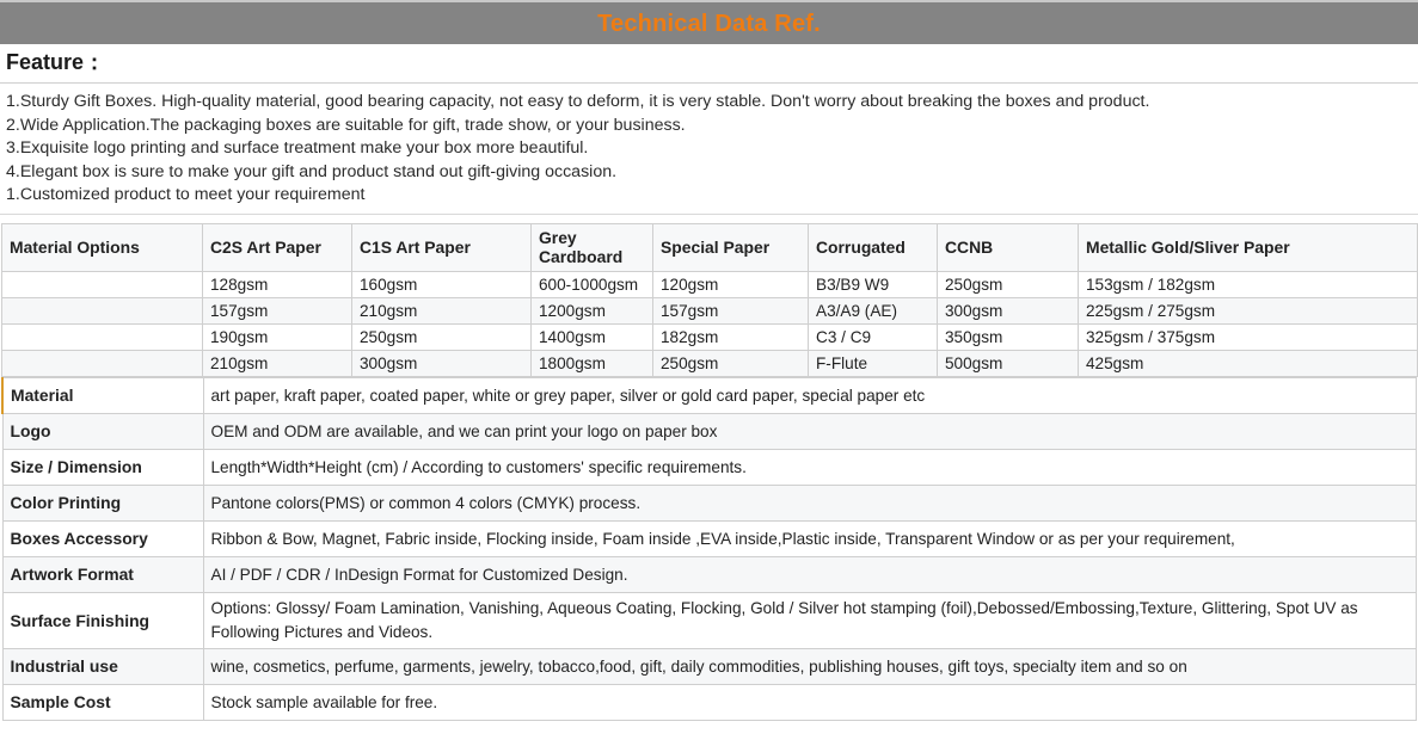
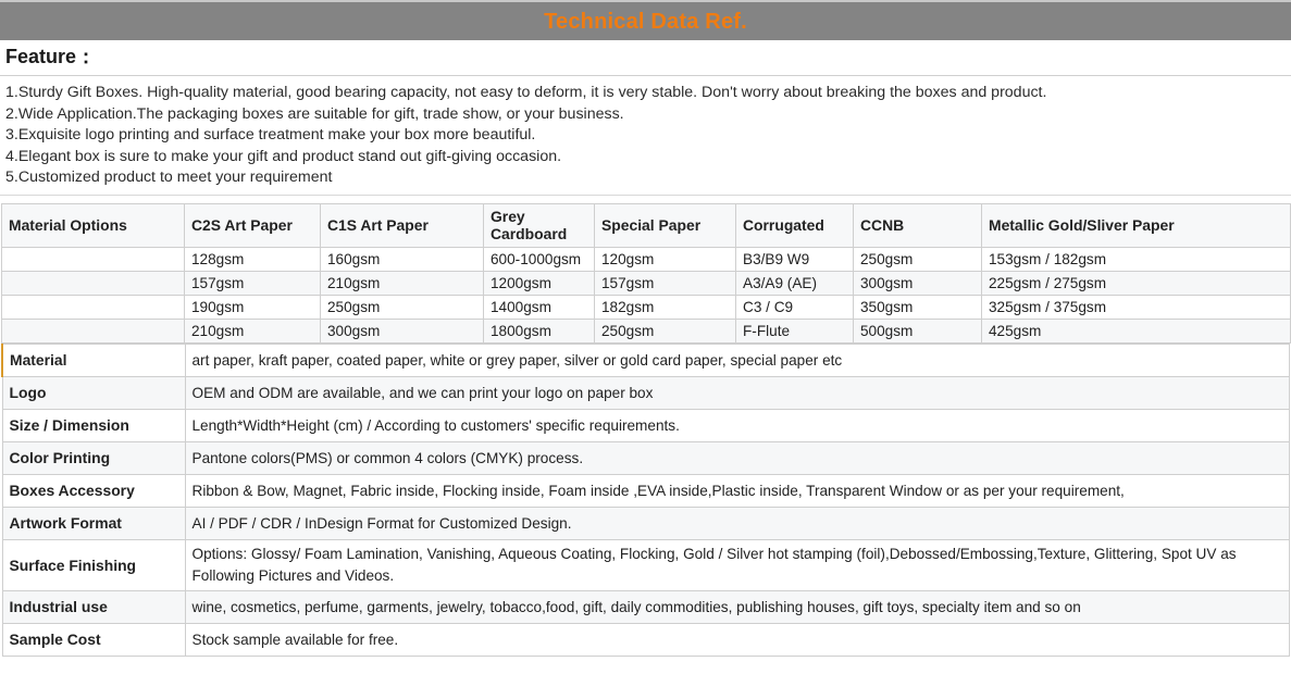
  Technical Data Ref.
  Feature：
  1.Sturdy Gift Boxes. High-quality material, good bearing capacity, not easy to deform, it is very stable. Don't worry about breaking the boxes and product.
  2.Wide Application.The packaging boxes are suitable for gift, trade show, or your business.
  3.Exquisite logo printing and surface treatment make your box more beautiful.
  4.Elegant box is sure to make your gift and product stand out gift-giving occasion.
- 1.Customized product to meet your requirement
+ 5.Customized product to meet your requirement
  Material Options	C2S Art Paper	C1S Art Paper	Grey Cardboard	Special Paper	Corrugated	CCNB	Metallic Gold/Sliver Paper
  	128gsm	160gsm	600-1000gsm	120gsm	B3/B9 W9	250gsm	153gsm / 182gsm
  	157gsm	210gsm	1200gsm	157gsm	A3/A9 (AE)	300gsm	225gsm / 275gsm
  	190gsm	250gsm	1400gsm	182gsm	C3 / C9	350gsm	325gsm / 375gsm
  	210gsm	300gsm	1800gsm	250gsm	F-Flute	500gsm	425gsm
  Material	art paper, kraft paper, coated paper, white or grey paper, silver or gold card paper, special paper etc
  Logo	OEM and ODM are available, and we can print your logo on paper box
  Size / Dimension	Length*Width*Height (cm) / According to customers' specific requirements.
  Color Printing	Pantone colors(PMS) or common 4 colors (CMYK) process.
  Boxes Accessory	Ribbon & Bow, Magnet, Fabric inside, Flocking inside, Foam inside ,EVA inside,Plastic inside, Transparent Window or as per your requirement,
  Artwork Format	AI / PDF / CDR / InDesign Format for Customized Design.
  Surface Finishing	Options: Glossy/ Foam Lamination, Vanishing, Aqueous Coating, Flocking, Gold / Silver hot stamping (foil),Debossed/Embossing,Texture, Glittering, Spot UV as Following Pictures and Videos.
  Industrial use	wine, cosmetics, perfume, garments, jewelry, tobacco,food, gift, daily commodities, publishing houses, gift toys, specialty item and so on
  Sample Cost	Stock sample available for free.
